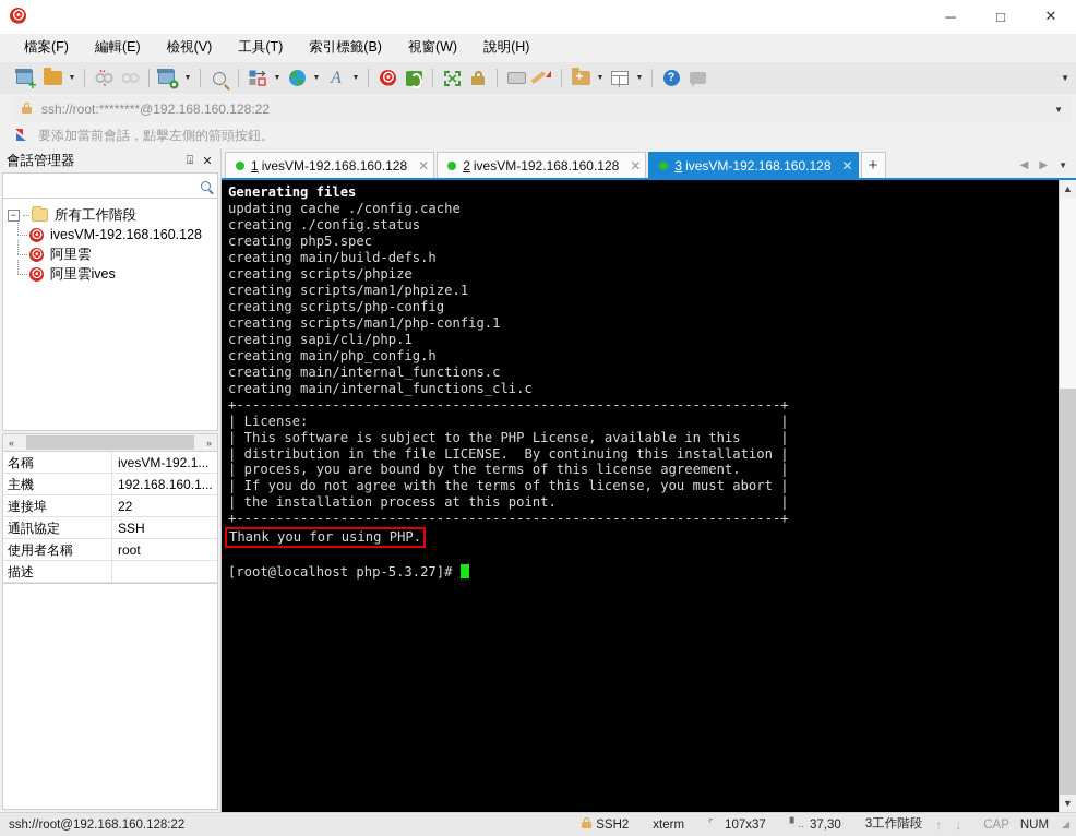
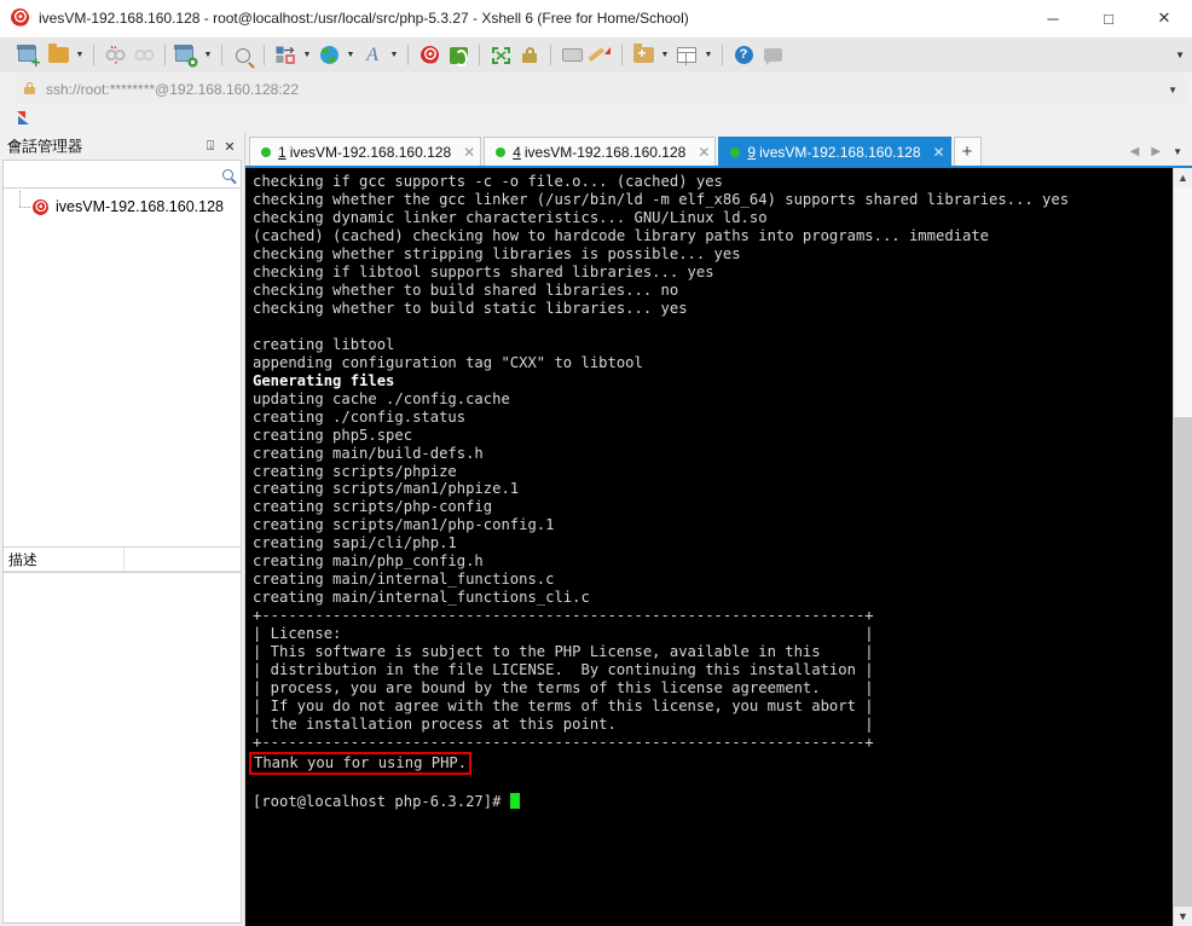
+ ivesVM-192.168.160.128 - root@localhost:/usr/local/src/php-5.3.27 - Xshell 6 (Free for Home/School)
  ─
  □
  ✕
- 檔案(F)
- 編輯(E)
- 檢視(V)
- 工具(T)
- 索引標籤(B)
- 視窗(W)
- 說明(H)
  +
  A
  +
  ?
  ▼
  ssh://root:********@192.168.160.128:22
  ▼
- 要添加當前會話，點擊左側的箭頭按鈕。
  會話管理器
  ⍗
  ✕
- −
- 所有工作階段
  ivesVM-192.168.160.128
- 阿里雲
- 阿里雲ives
- «
- »
- 名稱
- ivesVM-192.1...
- 主機
- 192.168.160.1...
- 連接埠
- 22
- 通訊協定
- SSH
- 使用者名稱
- root
  描述
  1
  ivesVM-192.168.160.128
  ✕
- 2
+ 4
  ivesVM-192.168.160.128
  ✕
- 3
+ 9
  ivesVM-192.168.160.128
  ✕
  +
  ◀
  ▶
  ▼
+ checking if gcc supports -c -o file.o... (cached) yes
+ checking whether the gcc linker (/usr/bin/ld -m elf_x86_64) supports shared libraries... yes
+ checking dynamic linker characteristics... GNU/Linux ld.so
+ (cached) (cached) checking how to hardcode library paths into programs... immediate
+ checking whether stripping libraries is possible... yes
+ checking if libtool supports shared libraries... yes
+ checking whether to build shared libraries... no
+ checking whether to build static libraries... yes
+ creating libtool
+ appending configuration tag "CXX" to libtool
  Generating files updating cache ./config.cache
  creating ./config.status
  creating php5.spec
  creating main/build-defs.h
  creating scripts/phpize
  creating scripts/man1/phpize.1
  creating scripts/php-config
  creating scripts/man1/php-config.1
  creating sapi/cli/php.1
  creating main/php_config.h
  creating main/internal_functions.c
  creating main/internal_functions_cli.c
  +--------------------------------------------------------------------+
  | License: |
  | This software is subject to the PHP License, available in this |
  | distribution in the file LICENSE. By continuing this installation |
  | process, you are bound by the terms of this license agreement. |
  | If you do not agree with the terms of this license, you must abort |
  | the installation process at this point. |
  +--------------------------------------------------------------------+
- Thank you for using PHP. [root@localhost php-5.3.27]#
+ Thank you for using PHP. [root@localhost php-6.3.27]#
  ▲
  ▼
- ssh://root@192.168.160.128:22
- SSH2
- xterm
- ⌜
- 107x37
- ▘..
- 37,30
- 3工作階段
- ↑
- ↓
- CAP
- NUM
- ◢
